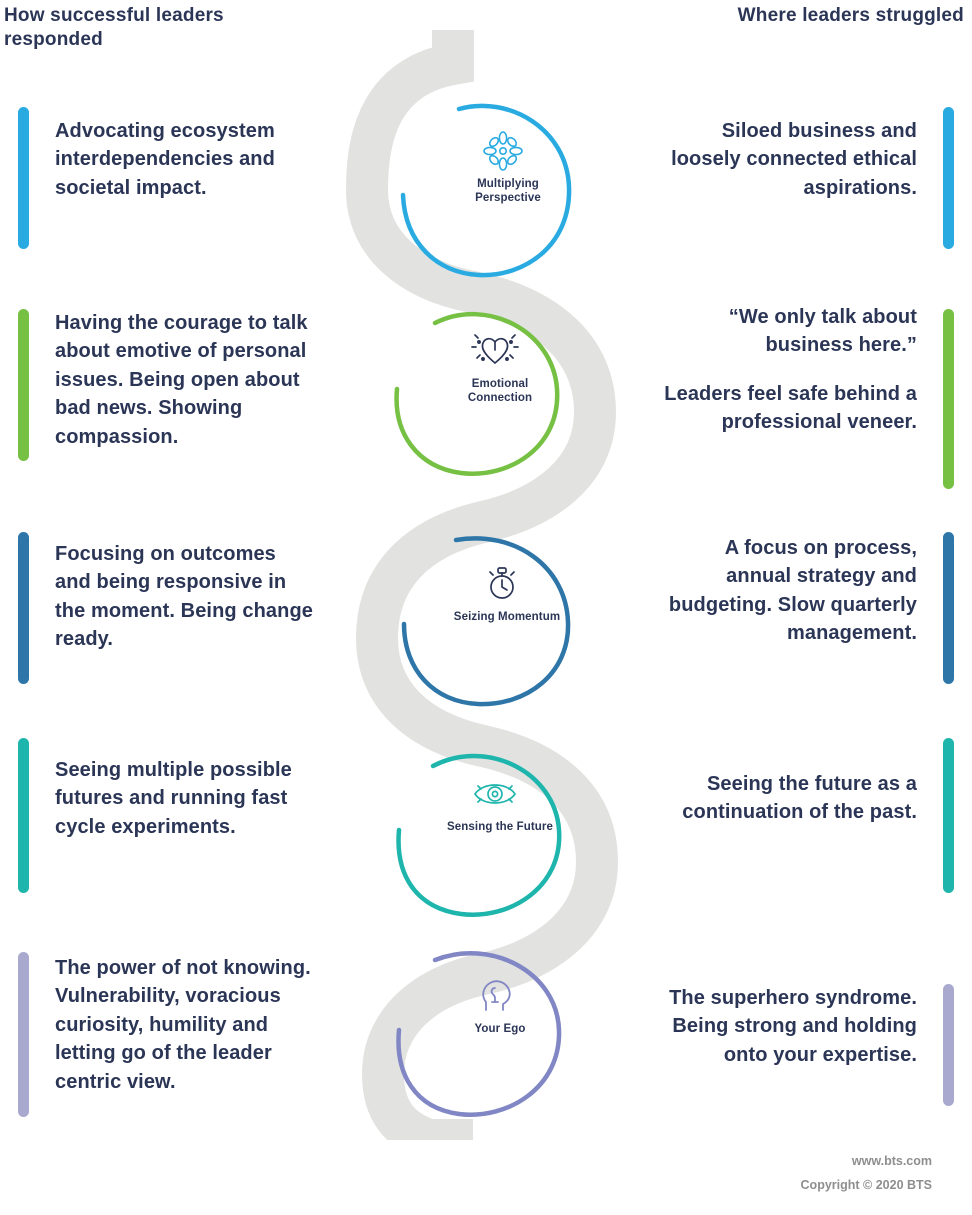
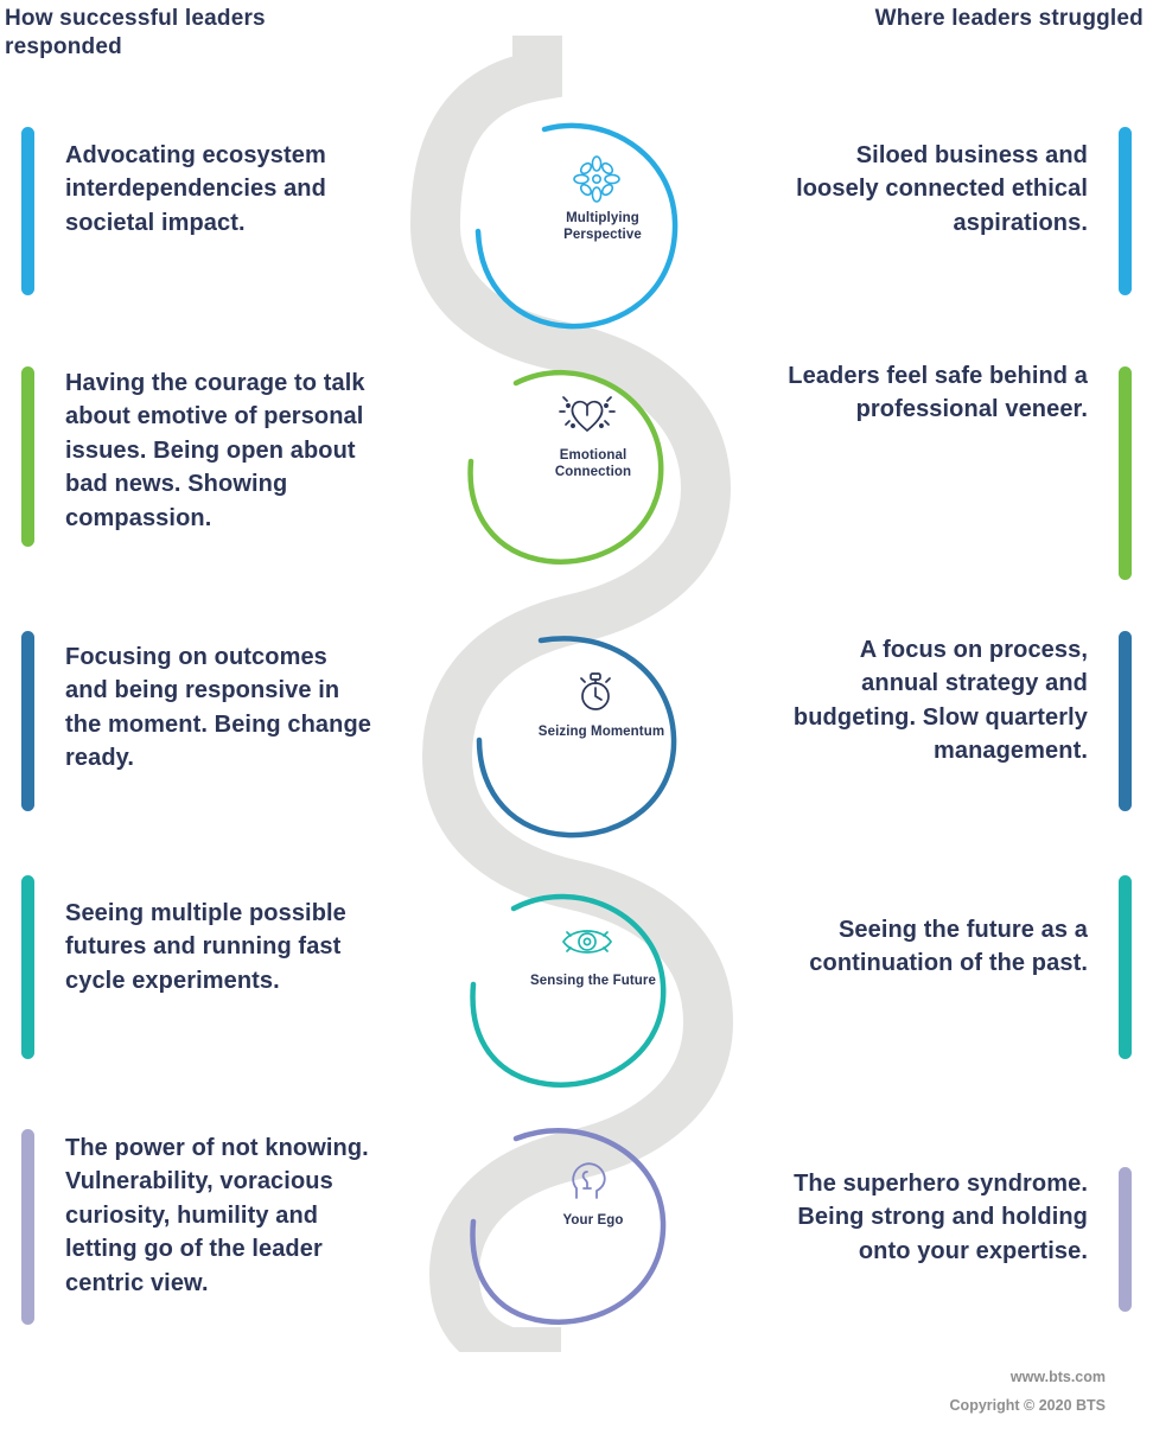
  How successful leaders responded
  Where leaders struggled
  Advocating ecosystem interdependencies and societal impact.
  M
  Multiplying Perspective
  Siloed business and loosely connected ethical aspirations.
  Having the courage to talk about emotive of personal issues. Being open about bad news. Showing compassion.
  E
  Emotional Connection
- “We only talk about business here.”
  Leaders feel safe behind a professional veneer.
  Focusing on outcomes and being responsive in the moment. Being change ready.
  S
  Seizing Momentum
  A focus on process, annual strategy and budgeting. Slow quarterly management.
  Seeing multiple possible futures and running fast cycle experiments.
  S
  Sensing the Future
  Seeing the future as a continuation of the past.
  The power of not knowing. Vulnerability, voracious curiosity, humility and letting go of the leader centric view.
  Y
  Your Ego
  The superhero syndrome. Being strong and holding onto your expertise.
  www.bts.com
  Copyright © 2020 BTS
